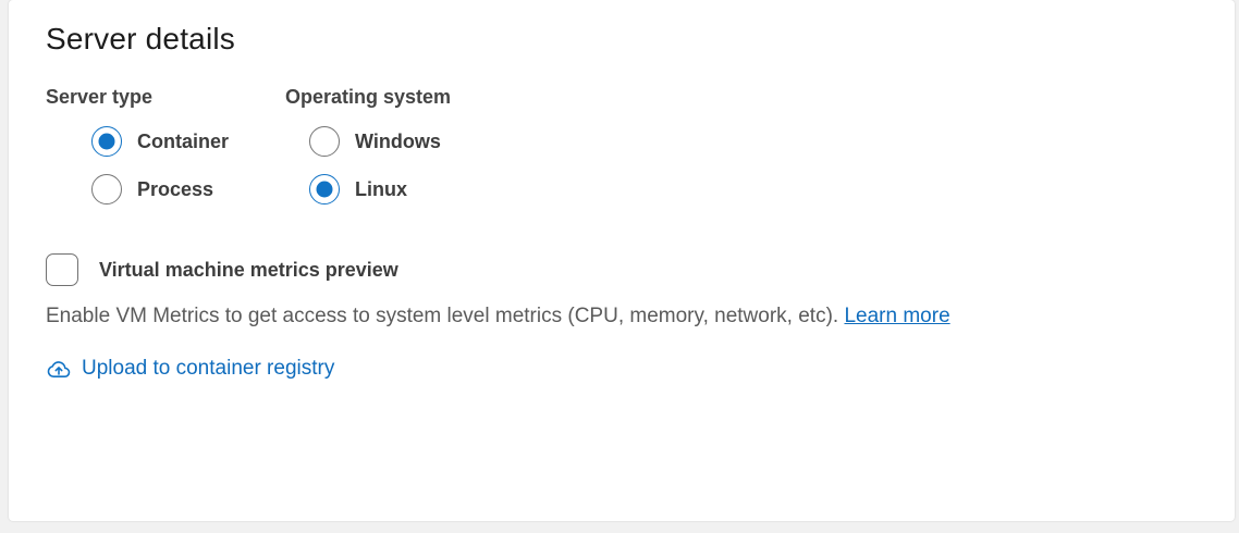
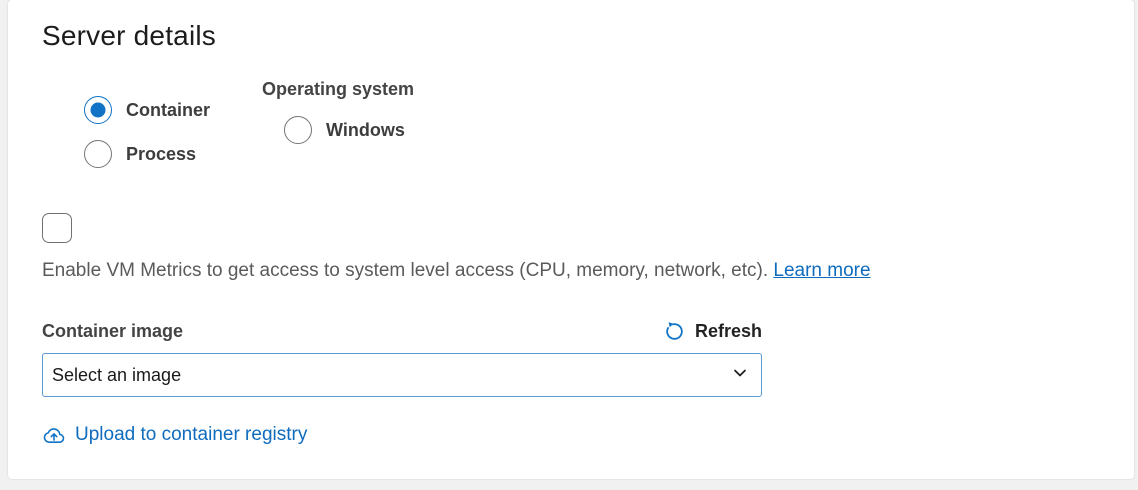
  Server details
- Server type
  Container
  Process
  Operating system
  Windows
- Linux
- Virtual machine metrics preview
- Enable VM Metrics to get access to system level metrics (CPU, memory, network, etc). Learn more
+ Enable VM Metrics to get access to system level access (CPU, memory, network, etc). Learn more
+ Container image
+ Refresh
+ Select an image
  Upload to container registry
